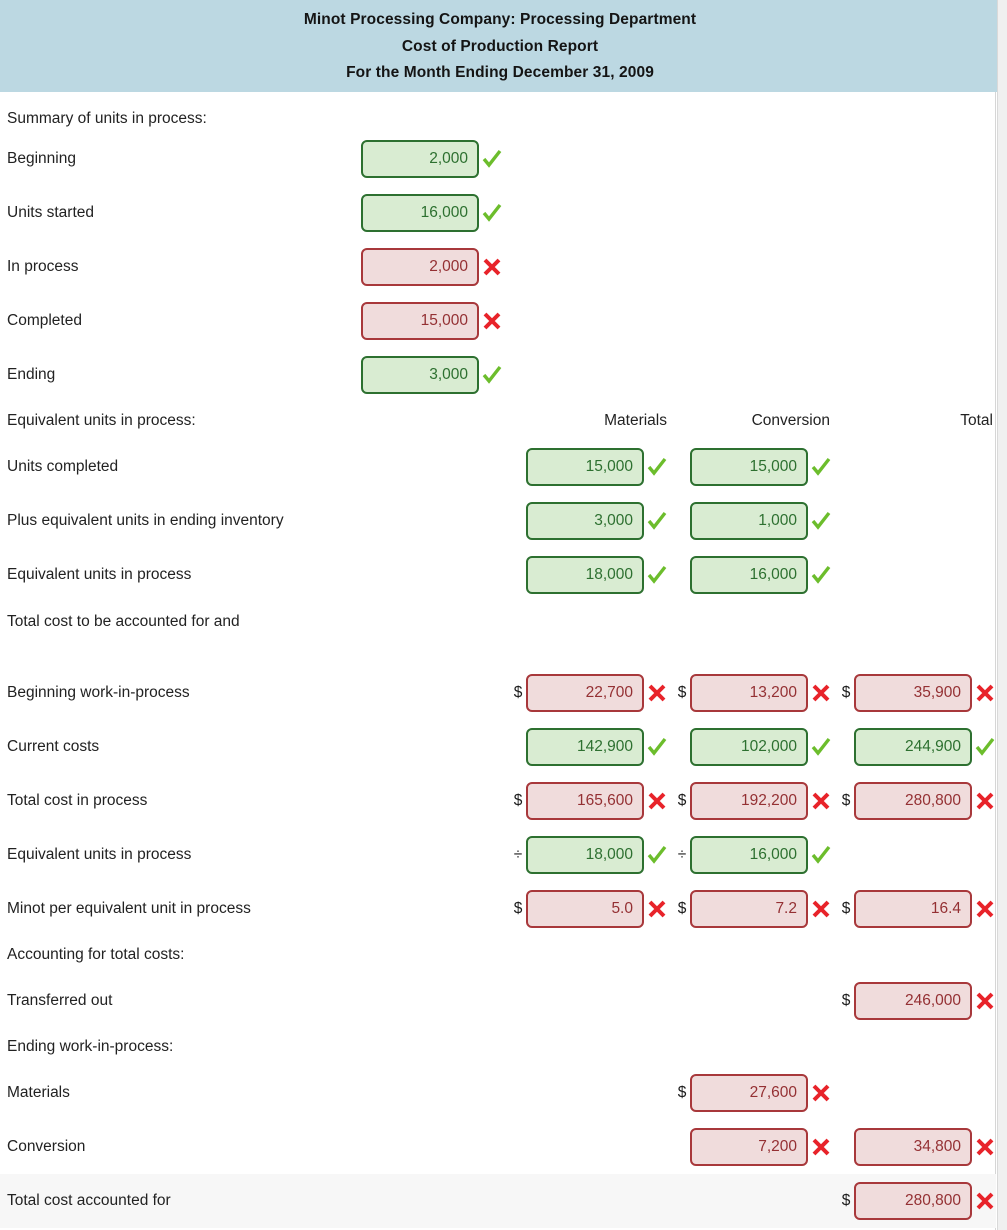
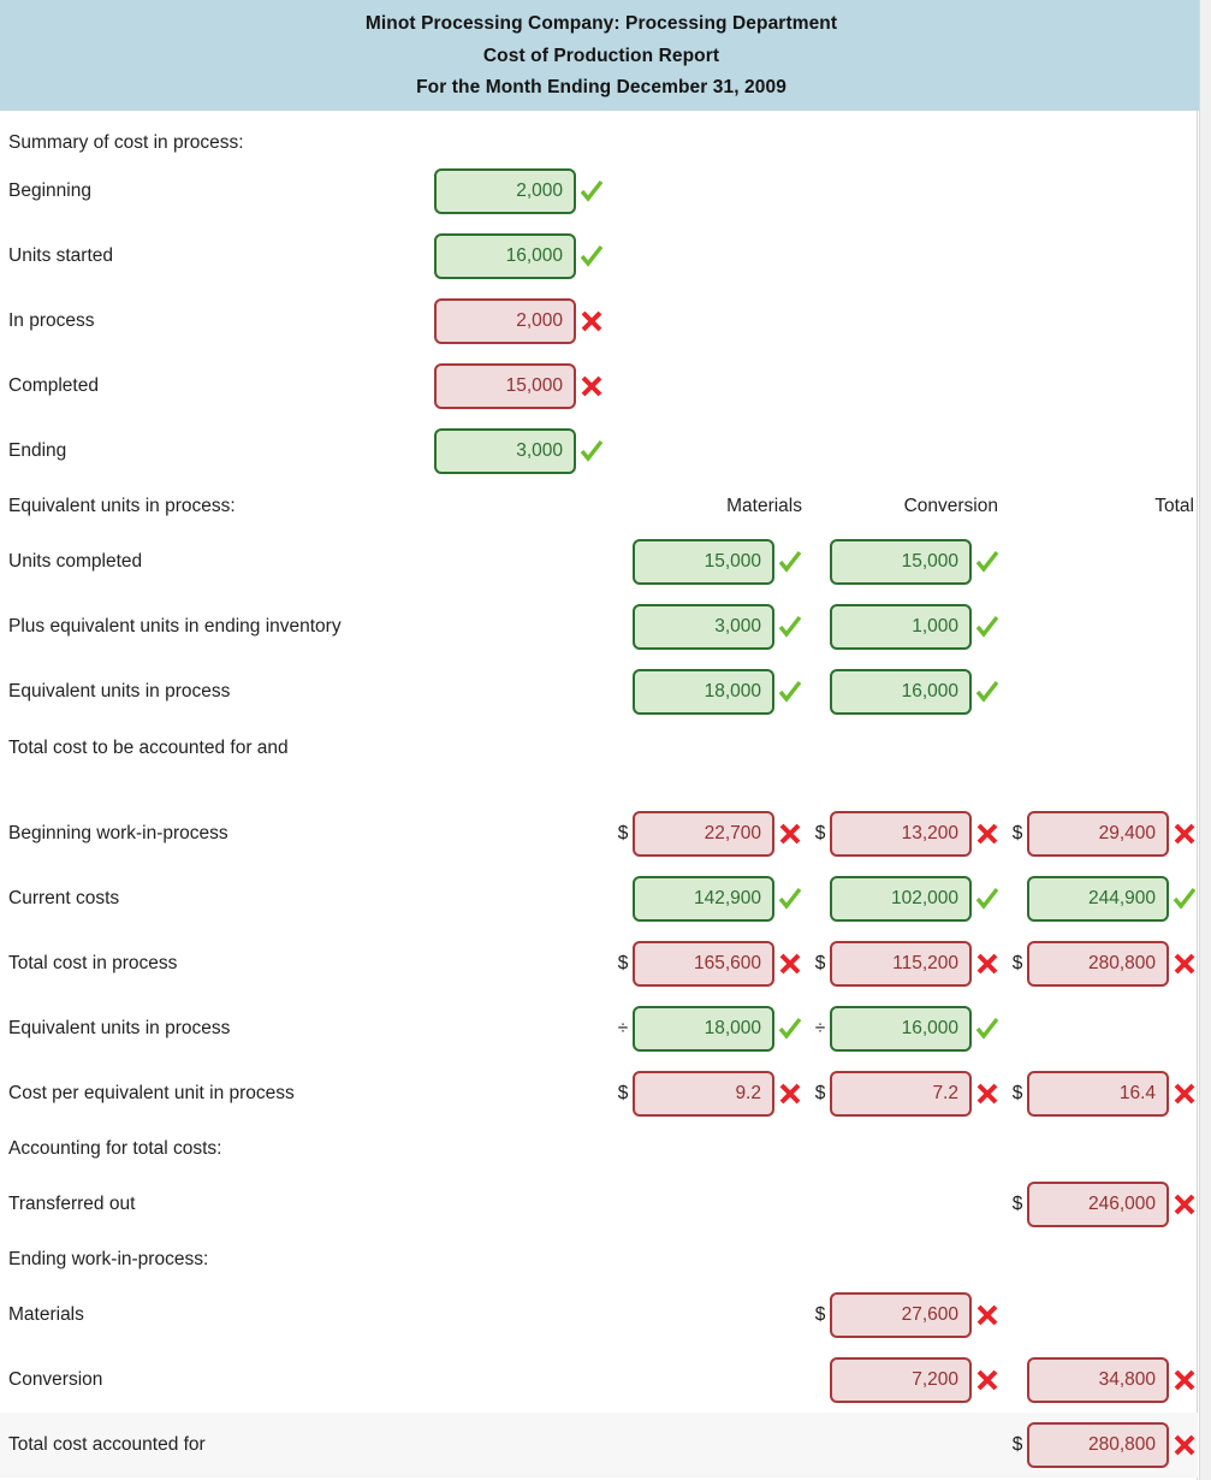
  Minot Processing Company: Processing Department
  Cost of Production Report
  For the Month Ending December 31, 2009
- Summary of units in process:
+ Summary of cost in process:
  Beginning
  2,000
  Units started
  16,000
  In process
  2,000
  Completed
  15,000
  Ending
  3,000
  Equivalent units in process:
  Materials
  Conversion
  Total
  Units completed
  15,000
  15,000
  Plus equivalent units in ending inventory
  3,000
  1,000
  Equivalent units in process
  18,000
  16,000
  Total cost to be accounted for and
  Beginning work-in-process
  $
  22,700
  $
  13,200
  $
- 35,900
+ 29,400
  Current costs
  142,900
  102,000
  244,900
  Total cost in process
  $
  165,600
  $
- 192,200
+ 115,200
  $
  280,800
  Equivalent units in process
  ÷
  18,000
  ÷
  16,000
- Minot per equivalent unit in process
+ Cost per equivalent unit in process
  $
- 5.0
+ 9.2
  $
  7.2
  $
  16.4
  Accounting for total costs:
  Transferred out
  $
  246,000
  Ending work-in-process:
  Materials
  $
  27,600
  Conversion
  7,200
  34,800
  Total cost accounted for
  $
  280,800
